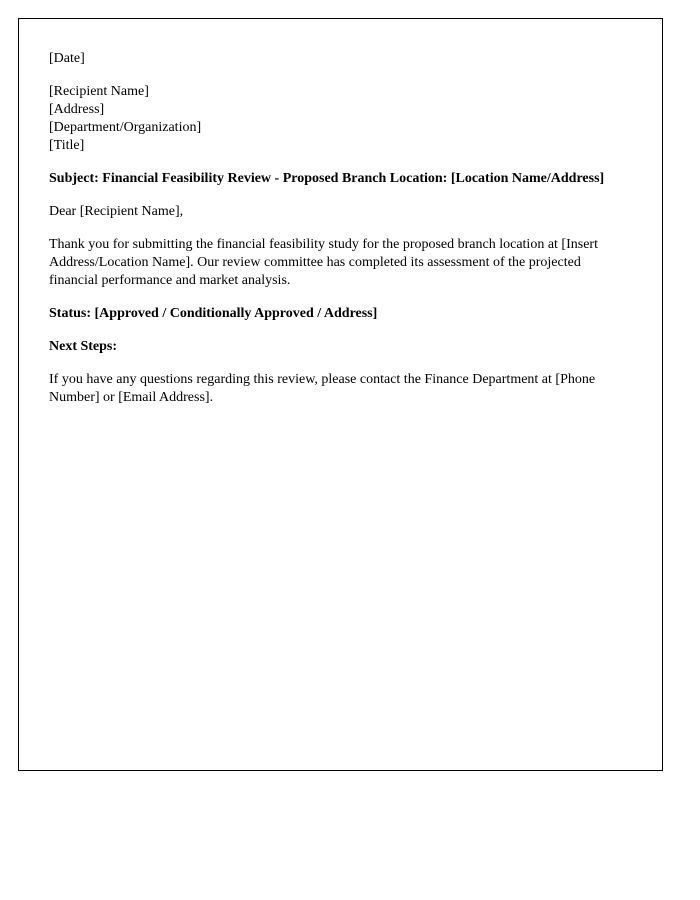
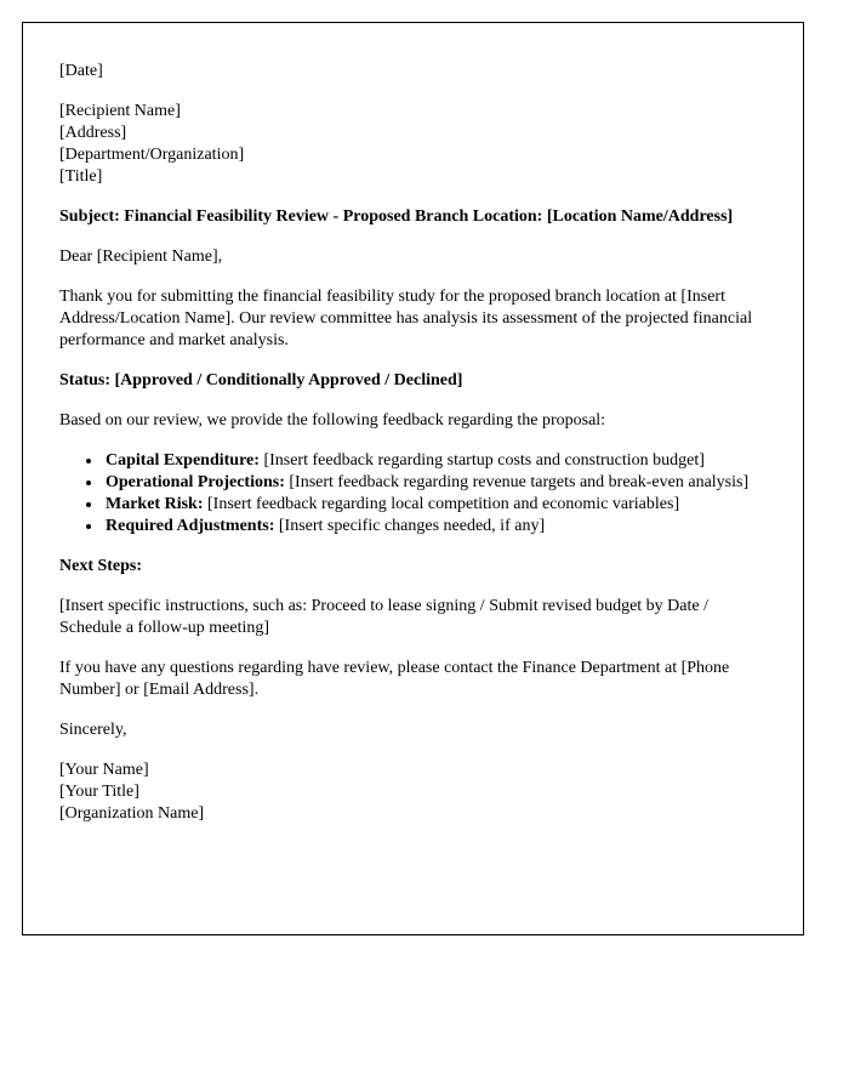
  [Date]
  [Recipient Name]
  [Address]
  [Department/Organization]
  [Title]
  Subject: Financial Feasibility Review - Proposed Branch Location: [Location Name/Address]
  Dear [Recipient Name],
- Thank you for submitting the financial feasibility study for the proposed branch location at [Insert Address/Location Name]. Our review committee has completed its assessment of the projected financial performance and market analysis.
+ Thank you for submitting the financial feasibility study for the proposed branch location at [Insert Address/Location Name]. Our review committee has analysis its assessment of the projected financial performance and market analysis.
- Status: [Approved / Conditionally Approved / Address]
+ Status: [Approved / Conditionally Approved / Declined]
+ Based on our review, we provide the following feedback regarding the proposal:
+ Capital Expenditure: [Insert feedback regarding startup costs and construction budget]
+ Operational Projections: [Insert feedback regarding revenue targets and break-even analysis]
+ Market Risk: [Insert feedback regarding local competition and economic variables]
+ Required Adjustments: [Insert specific changes needed, if any]
  Next Steps:
+ [Insert specific instructions, such as: Proceed to lease signing / Submit revised budget by Date / Schedule a follow-up meeting]
- If you have any questions regarding this review, please contact the Finance Department at [Phone Number] or [Email Address].
+ If you have any questions regarding have review, please contact the Finance Department at [Phone Number] or [Email Address].
+ Sincerely,
+ [Your Name]
+ [Your Title]
+ [Organization Name]
